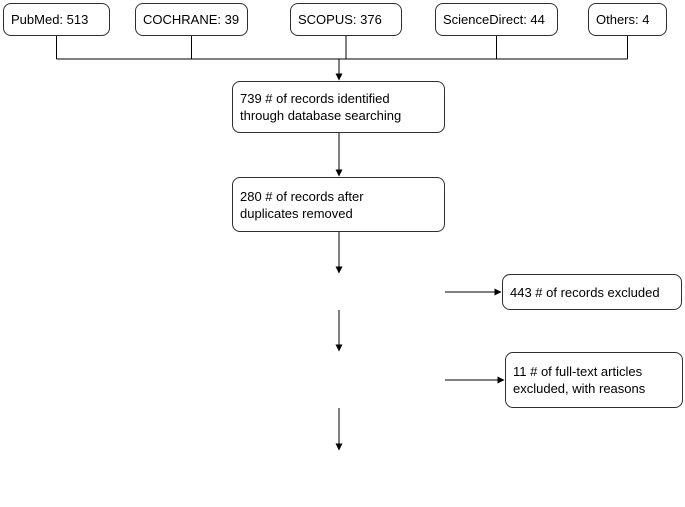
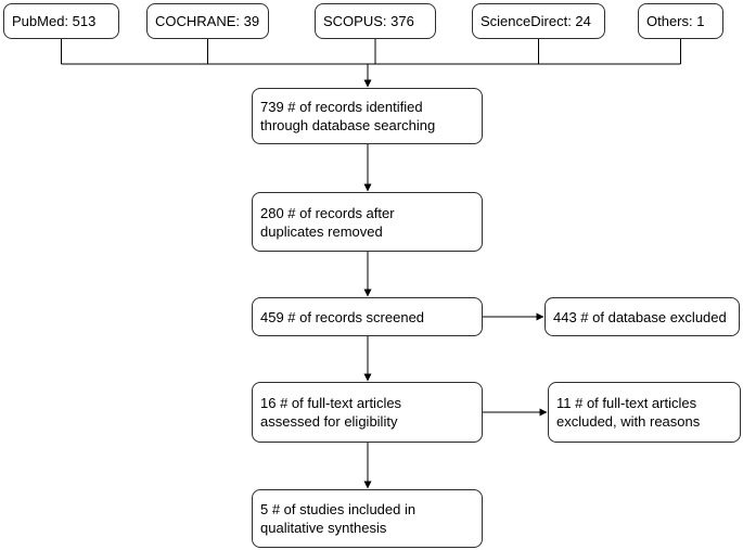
  PubMed: 513
  COCHRANE: 39
  SCOPUS: 376
- ScienceDirect: 44
+ ScienceDirect: 24
- Others: 4
+ Others: 1
  739 # of records identified
  through database searching
  280 # of records after
  duplicates removed
+ 459 # of records screened
+ 16 # of full-text articles
+ assessed for eligibility
+ 5 # of studies included in
+ qualitative synthesis
- 443 # of records excluded
+ 443 # of database excluded
  11 # of full-text articles
  excluded, with reasons
